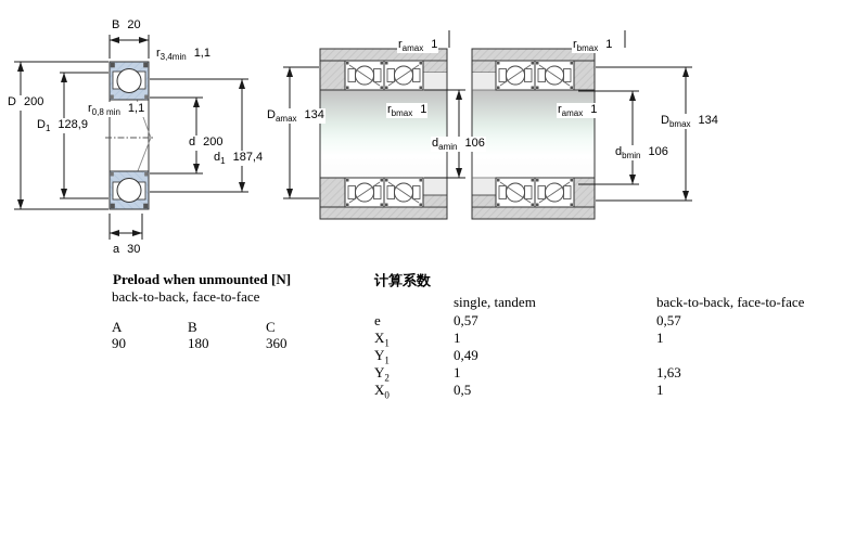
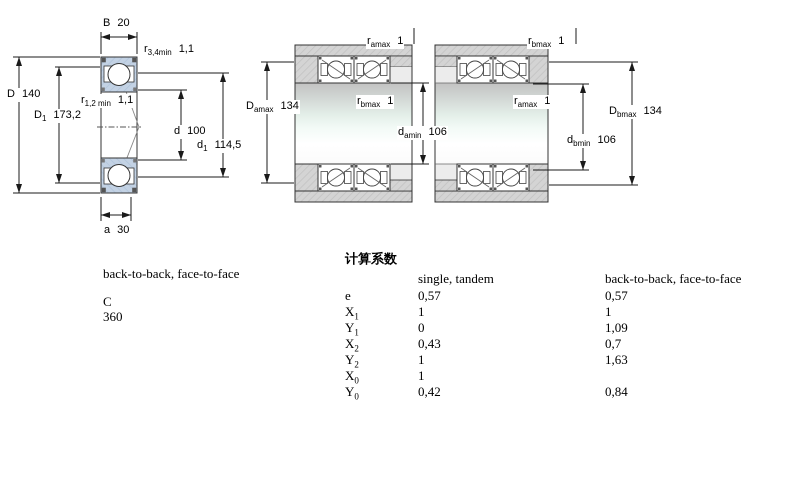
  B 20
  r3,4min 1,1
- D 200
+ D 140
- r0,8 min 1,1
+ r1,2 min 1,1
- D1 128,9
+ D1 173,2
- d 200
+ d 100
- d1 187,4
+ d1 114,5
  a 30
  ramax 1
  Damax 134
  rbmax 1
  damin 106
  rbmax 1
  ramax 1
  Dbmax 134
  dbmin 106
- Preload when unmounted [N]
  back-to-back, face-to-face
- A
- 90
- B
- 180
  C
  360
  计算系数
  single, tandem
  back-to-back, face-to-face
  e
  0,57
  0,57
  X1
  1
  1
  Y1
+ 0
- 0,49
+ 1,09
+ X2
+ 0,43
+ 0,7
  Y2
  1
  1,63
  X0
- 0,5
  1
+ Y0
+ 0,42
+ 0,84
